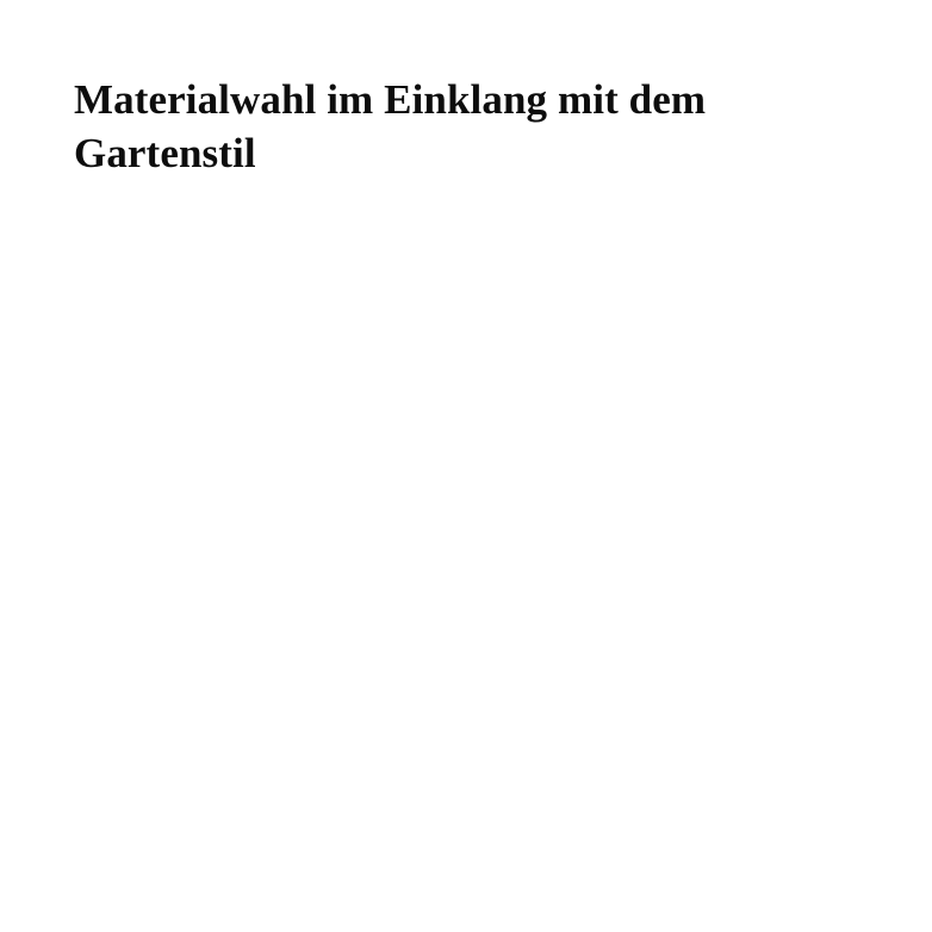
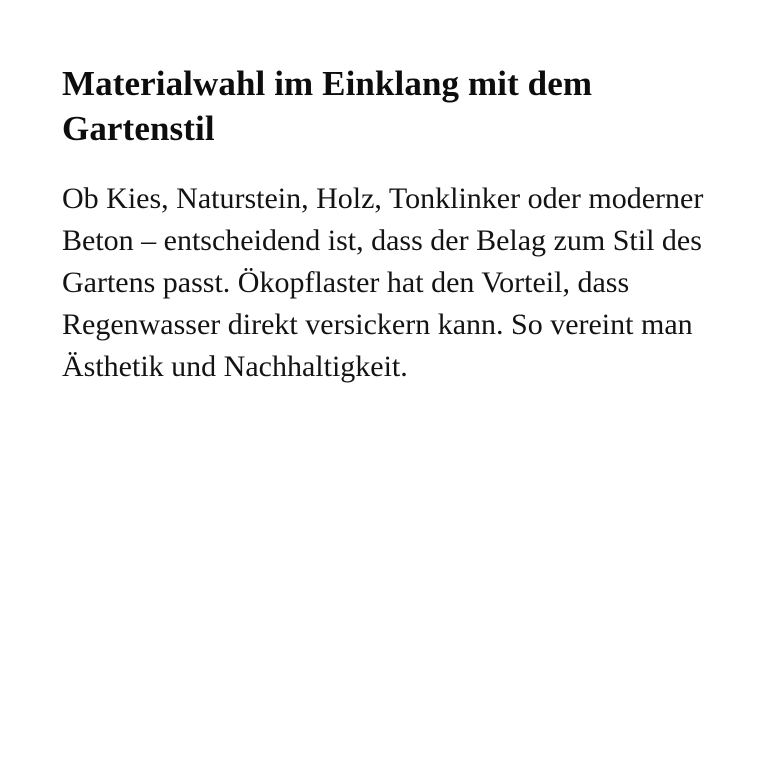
  Materialwahl im Einklang mit dem Gartenstil
+ Ob Kies, Naturstein, Holz, Tonklinker oder moderner Beton – entscheidend ist, dass der Belag zum Stil des Gartens passt. Ökopflaster hat den Vorteil, dass Regenwasser direkt versickern kann. So vereint man Ästhetik und Nachhaltigkeit.
